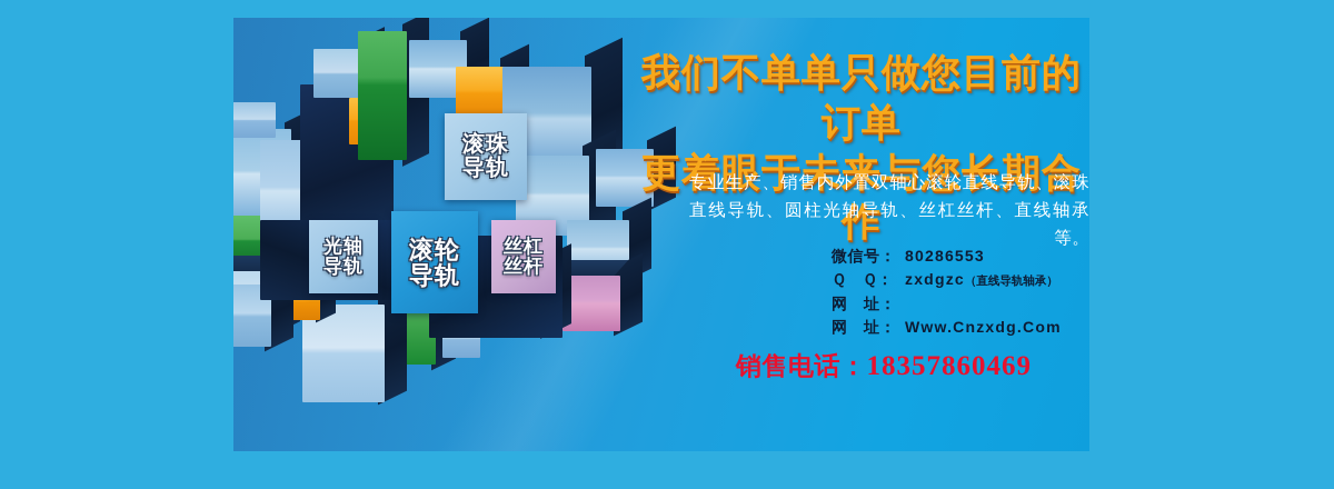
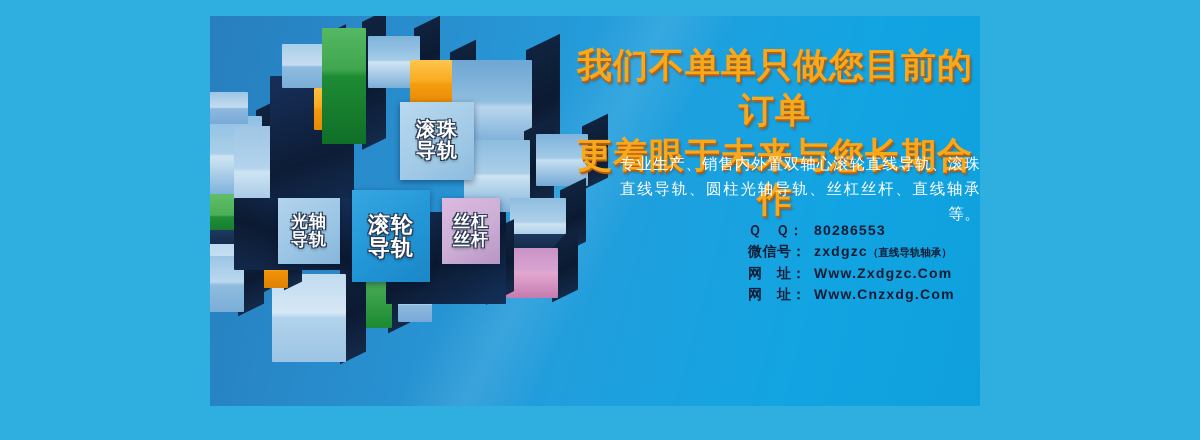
  滚珠
  导轨
  光轴
  导轨
  滚轮
  导轨
  丝杠
  丝杆
  我们不单单只做您目前的订单
  更着眼于未来与您长期合作
  专业生产、销售内外置双轴心滚轮直线导轨、滚珠直线导轨、圆柱光轴导轨、丝杠丝杆、直线轴承等。
- 微信号：
+ Ｑ Ｑ：
  80286553
- Ｑ Ｑ：
+ 微信号：
  zxdgzc
  （直线导轨轴承）
  网 址：
+ Www.Zxdgzc.Com
  网 址：
  Www.Cnzxdg.Com
- 销售电话：18357860469
